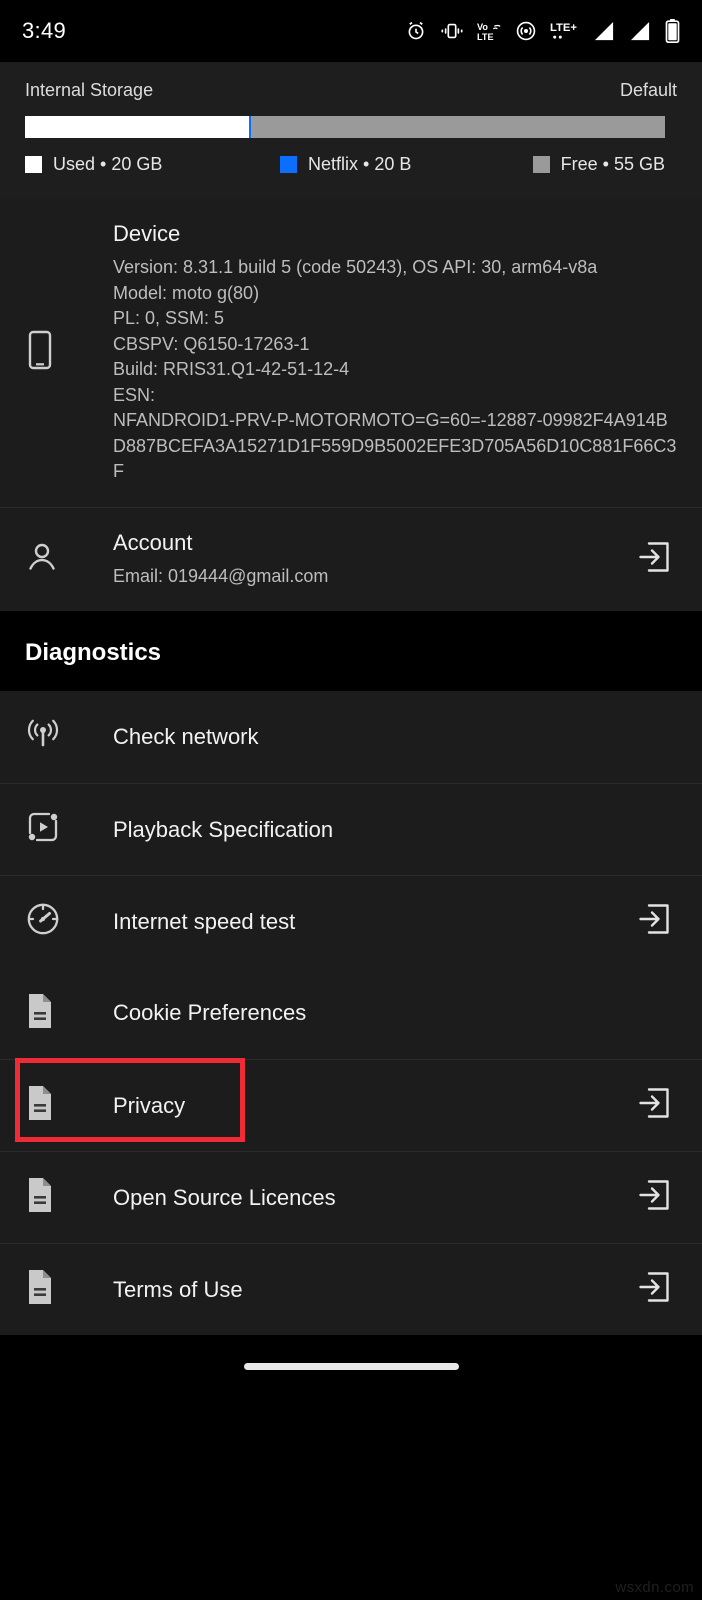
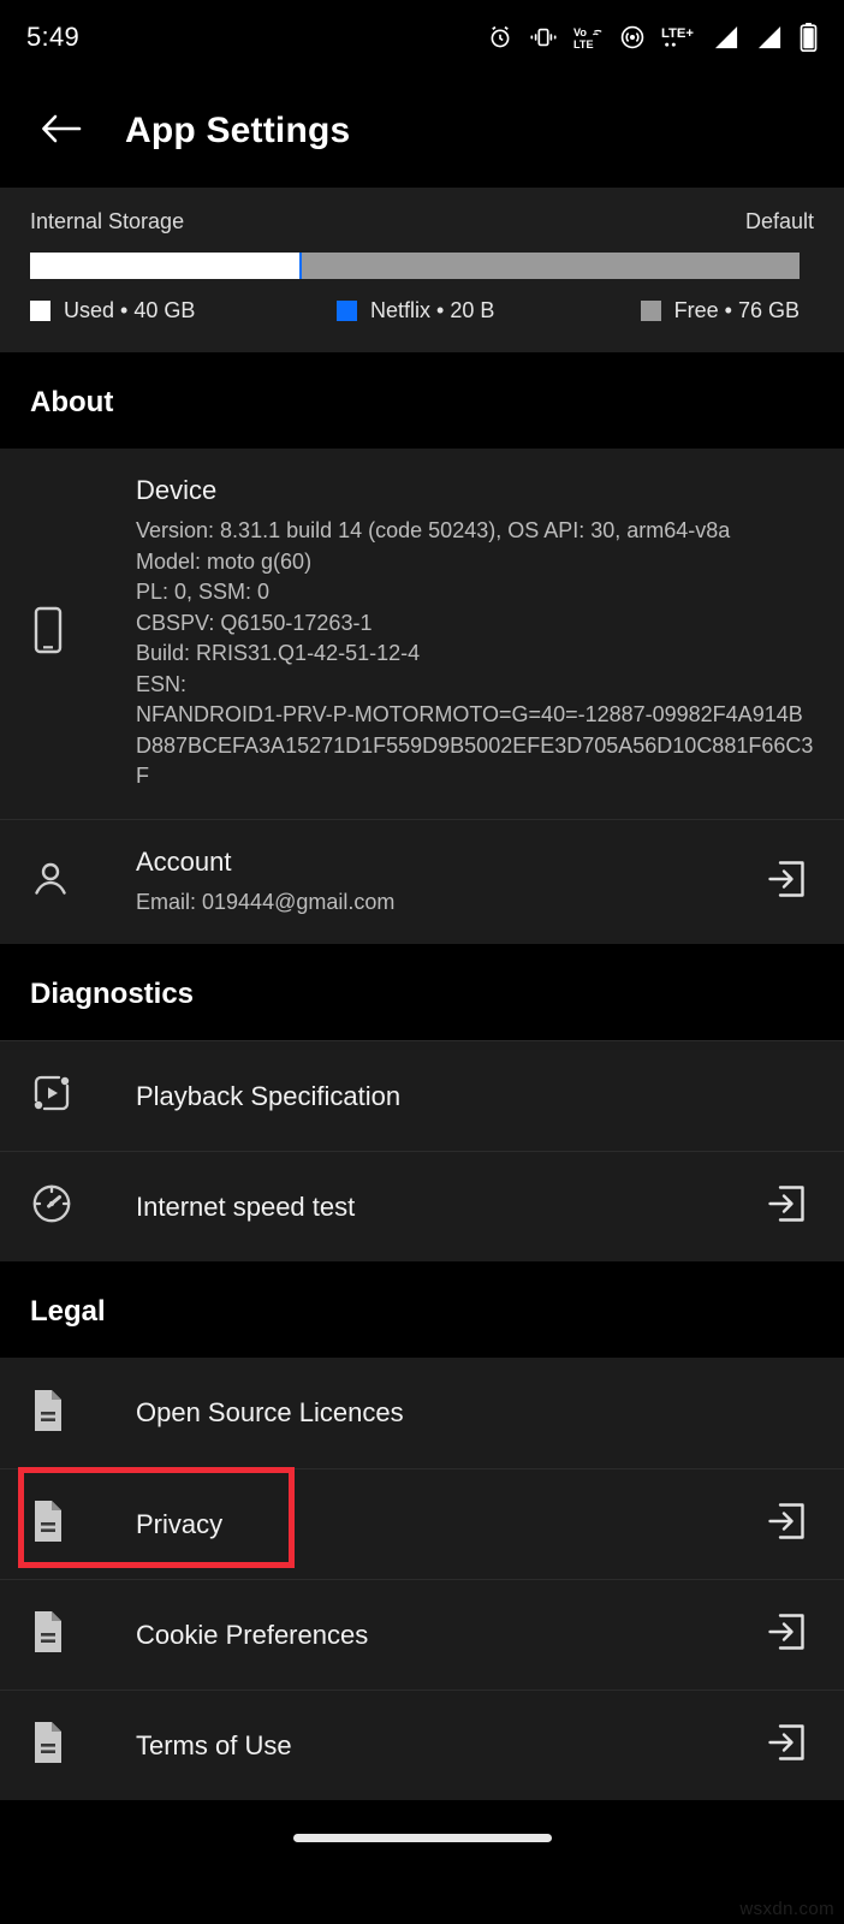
- 3:49
+ 5:49
  Vo
  LTE
  LTE+
+ App Settings
  Internal Storage
  Default
- Used • 20 GB
+ Used • 40 GB
  Netflix • 20 B
- Free • 55 GB
+ Free • 76 GB
+ About
  Device
- Version: 8.31.1 build 5 (code 50243), OS API: 30, arm64-v8a
+ Version: 8.31.1 build 14 (code 50243), OS API: 30, arm64-v8a
- Model: moto g(80)
+ Model: moto g(60)
- PL: 0, SSM: 5
+ PL: 0, SSM: 0
  CBSPV: Q6150-17263-1
  Build: RRIS31.Q1-42-51-12-4
  ESN:
- NFANDROID1-PRV-P-MOTORMOTO=G=60=-12887-09982F4A914BD887BCEFA3A15271D1F559D9B5002EFE3D705A56D10C881F66C3F
+ NFANDROID1-PRV-P-MOTORMOTO=G=40=-12887-09982F4A914BD887BCEFA3A15271D1F559D9B5002EFE3D705A56D10C881F66C3F
  Account
  Email: 019444@gmail.com
  Diagnostics
- Check network
  Playback Specification
  Internet speed test
+ Legal
- Cookie Preferences
+ Open Source Licences
  Privacy
- Open Source Licences
+ Cookie Preferences
  Terms of Use
  wsxdn.com
